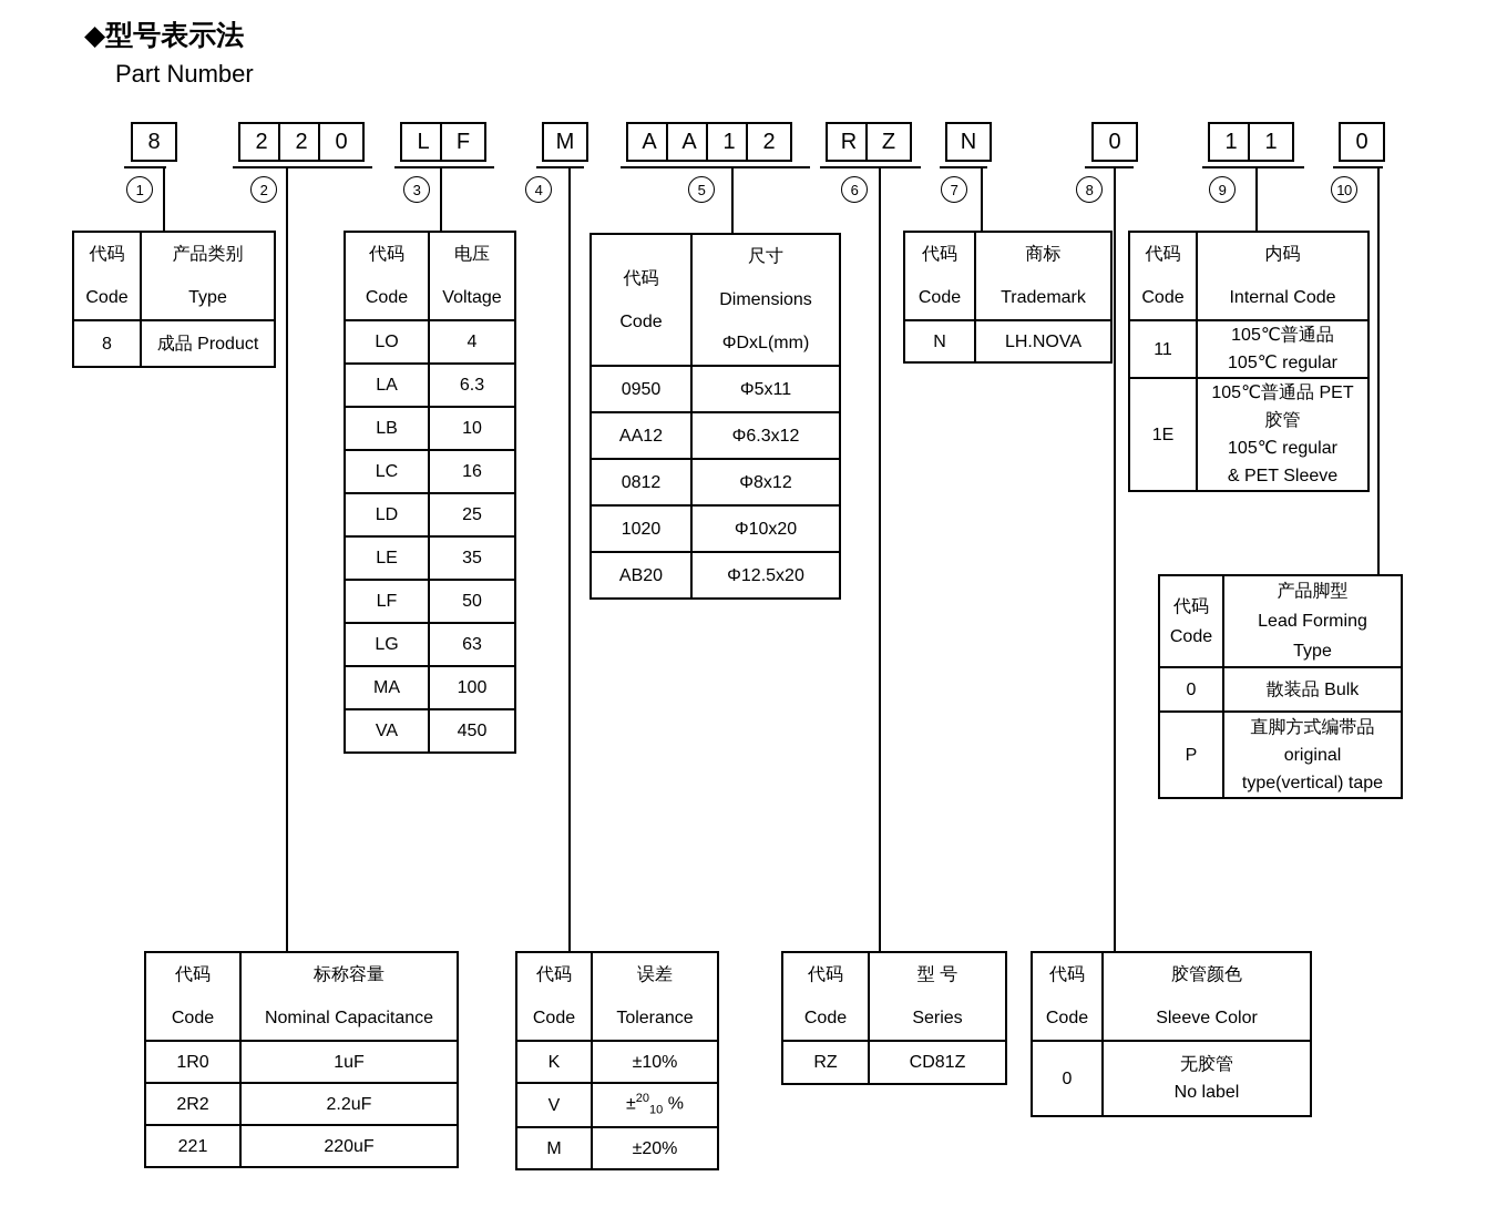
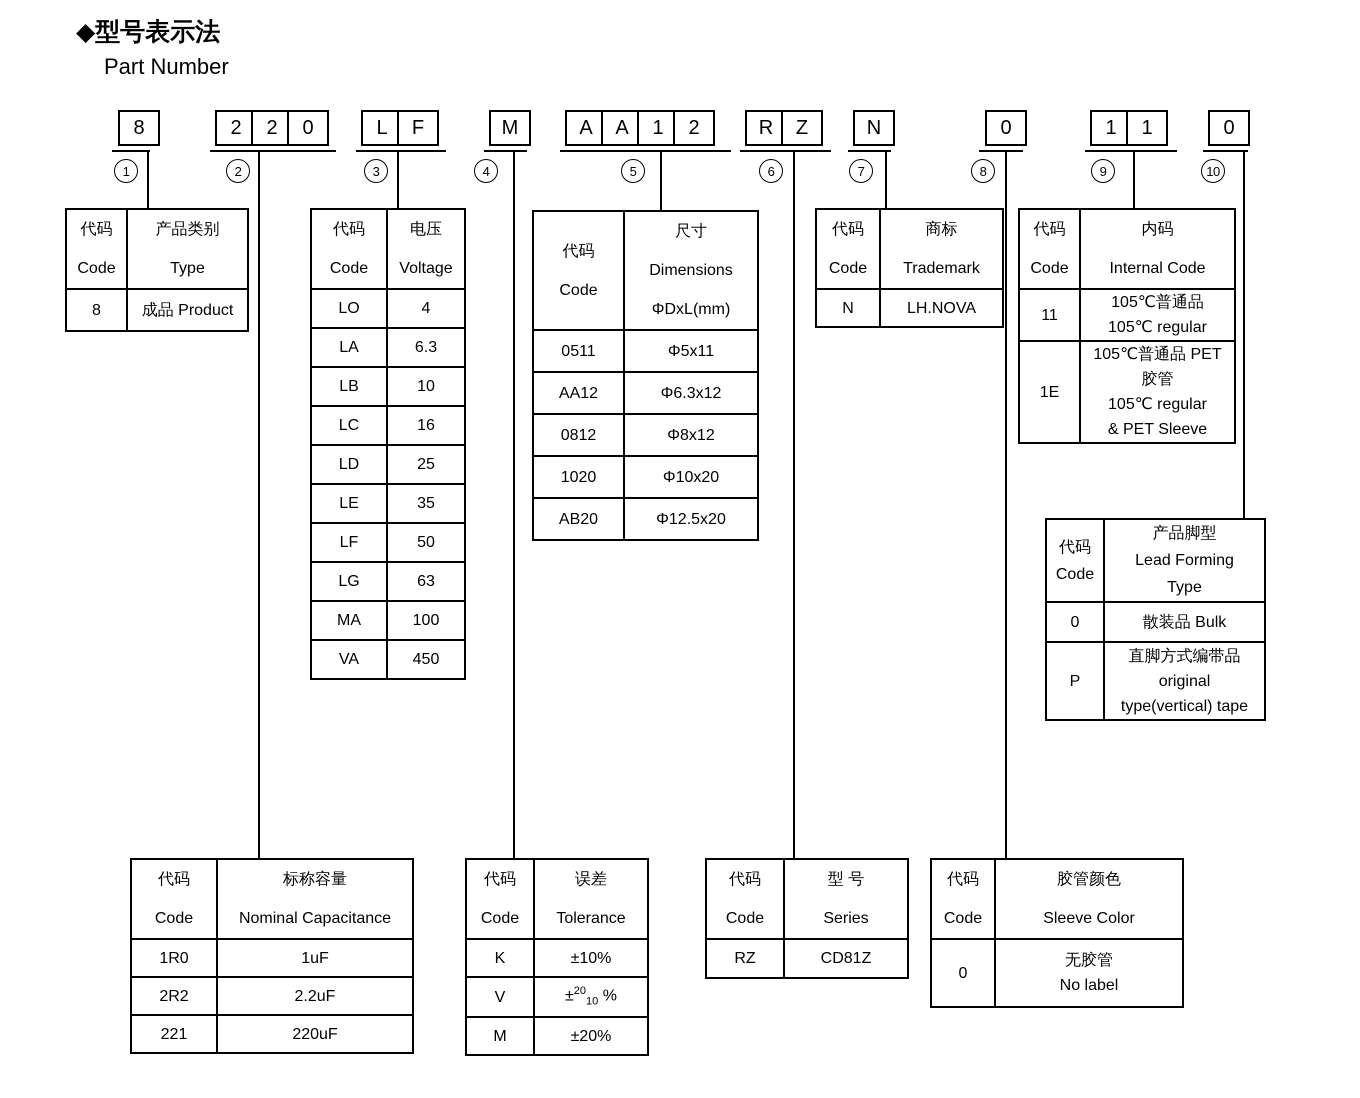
  ◆型号表示法
  Part Number
  8
  2
  2
  0
  L
  F
  M
  A
  A
  1
  2
  R
  Z
  N
  0
  1
  1
  0
  1
  2
  3
  4
  5
  6
  7
  8
  9
  10
  代码 Code	产品类别 Type
  8	成品 Product
  代码 Code	电压 Voltage
  LO	4
  LA	6.3
  LB	10
  LC	16
  LD	25
  LE	35
  LF	50
  LG	63
  MA	100
  VA	450
  代码 Code	尺寸 Dimensions ΦDxL(mm)
- 0950	Φ5x11
+ 0511	Φ5x11
  AA12	Φ6.3x12
  0812	Φ8x12
  1020	Φ10x20
  AB20	Φ12.5x20
  代码 Code	商标 Trademark
  N	LH.NOVA
  代码 Code	内码 Internal Code
  11	105℃普通品 105℃ regular
  1E	105℃普通品 PET 胶管 105℃ regular & PET Sleeve
  代码 Code	产品脚型 Lead Forming Type
  0	散装品 Bulk
  P	直脚方式编带品 original type(vertical) tape
  代码 Code	标称容量 Nominal Capacitance
  1R0	1uF
  2R2	2.2uF
  221	220uF
  代码 Code	误差 Tolerance
  K	±10%
  V	±2010 %
  M	±20%
  代码 Code	型 号 Series
  RZ	CD81Z
  代码 Code	胶管颜色 Sleeve Color
  0	无胶管 No label
